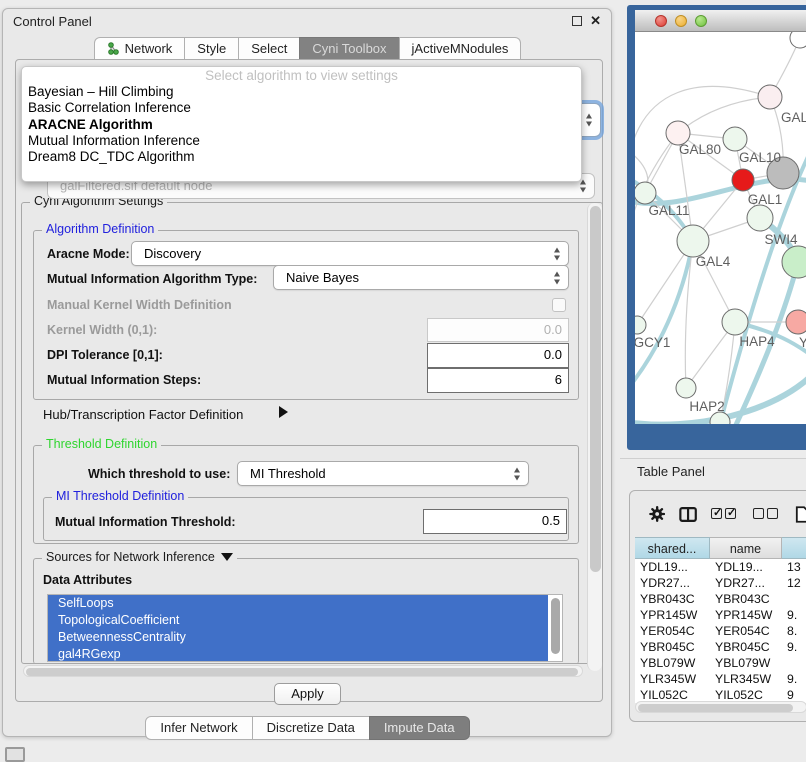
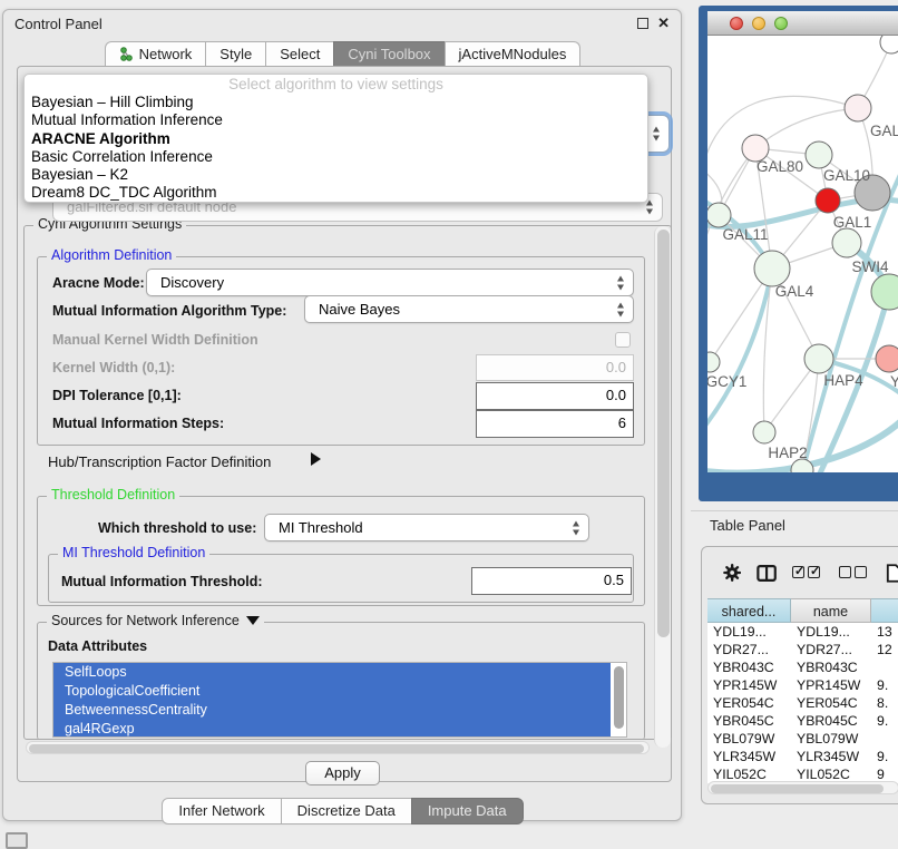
  Control Panel
  ✕
  Network
  Style
  Select
  Cyni Toolbox
  jActiveMNodules
  galFiltered.sif default node
  Select algorithm to view settings
  Bayesian – Hill Climbing
- Basic Correlation Inference
+ Mutual Information Inference
  ARACNE Algorithm
- Mutual Information Inference
+ Basic Correlation Inference
+ Bayesian – K2
  Dream8 DC_TDC Algorithm
  Cyni Algorithm Settings
  Algorithm Definition
  Aracne Mode:
  Discovery
  Mutual Information Algorithm Type:
  Naive Bayes
  Manual Kernel Width Definition
  Kernel Width (0,1):
  0.0
  DPI Tolerance [0,1]:
  0.0
  Mutual Information Steps:
  6
  Hub/Transcription Factor Definition
  Threshold Definition
  Which threshold to use:
  MI Threshold
  MI Threshold Definition
  Mutual Information Threshold:
  0.5
  Sources for Network Inference
  Data Attributes
  SelfLoops
  TopologicalCoefficient
  BetweennessCentrality
  gal4RGexp
  Apply
  Infer Network
  Discretize Data
  Impute Data
  GAL
  GAL80
  GAL10
  GAL1
  GAL11
  SWI4
  GAL4
  GCY1
  HAP4
  Y
  HAP2
  Table Panel
  shared...
  name
  YDL19...
  YDL19...
  13
  YDR27...
  YDR27...
  12
  YBR043C
  YBR043C
  YPR145W
  YPR145W
  9.
  YER054C
  YER054C
  8.
  YBR045C
  YBR045C
  9.
  YBL079W
  YBL079W
  YLR345W
  YLR345W
  9.
  YIL052C
  YIL052C
  9
